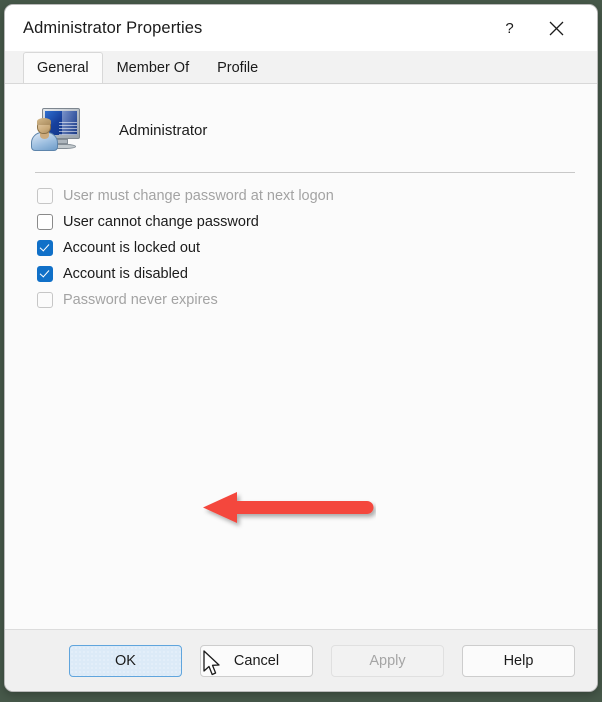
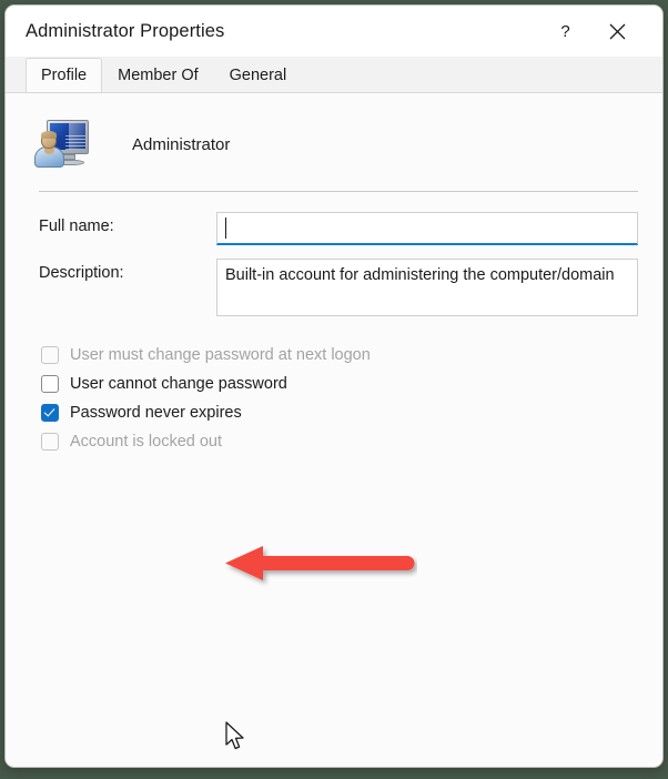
  Administrator Properties
  ?
- General
+ Profile
  Member Of
- Profile
+ General
  Administrator
+ Full name:
+ Description:
+ Built-in account for administering the computer/domain
  User must change password at next logon
  User cannot change password
- Account is locked out
+ Password never expires
- Account is disabled
- Password never expires
+ Account is locked out
- OK
- Cancel
- Apply
- Help
